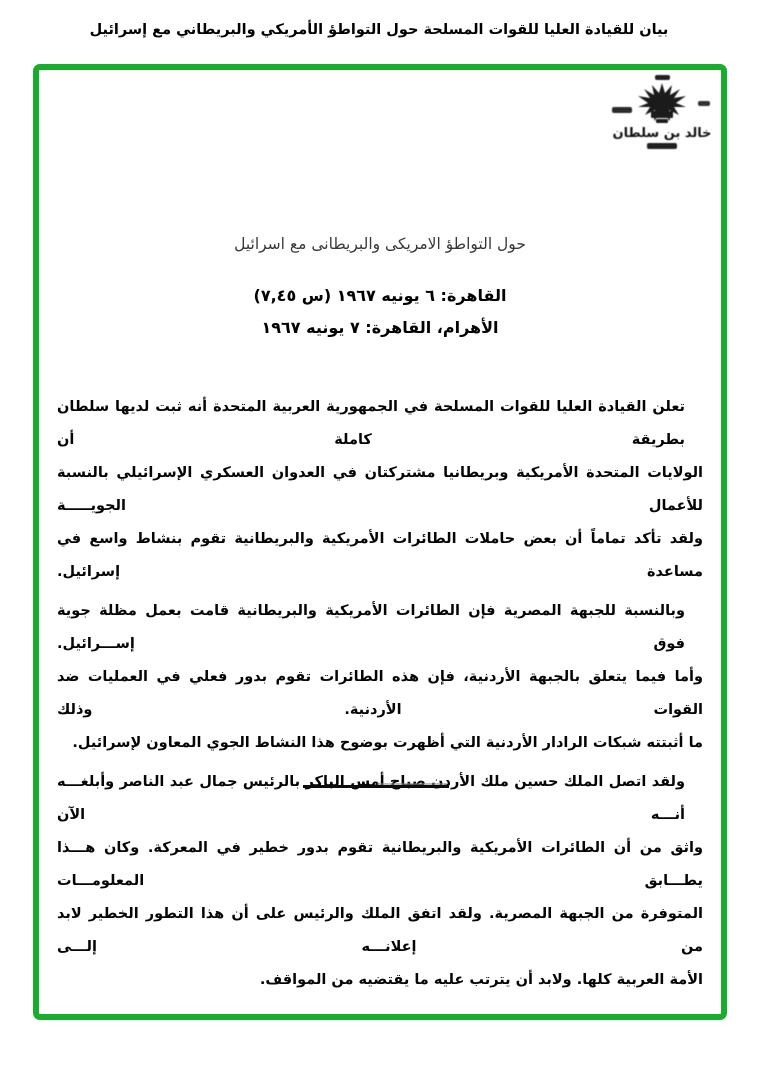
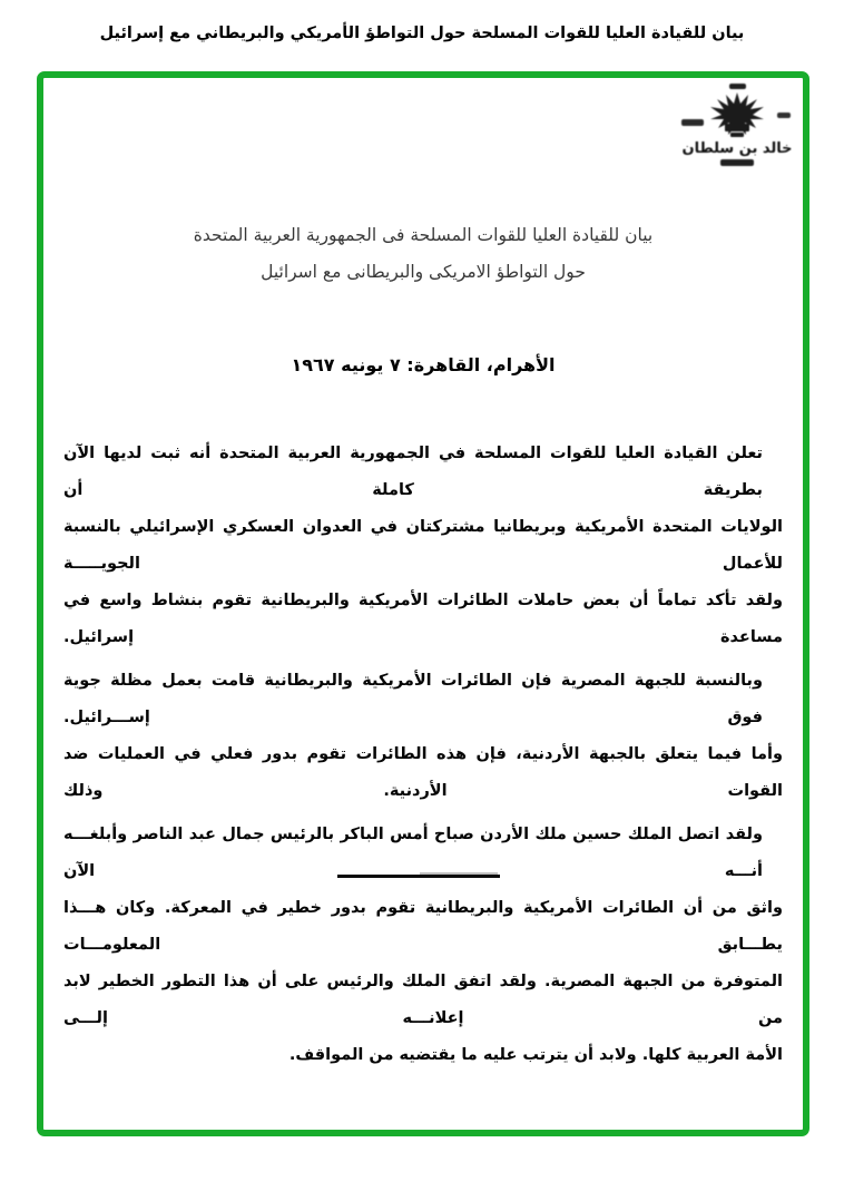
  بيان للقيادة العليا للقوات المسلحة حول التواطؤ الأمريكي والبريطاني مع إسرائيل
  خالد بن سلطان
+ بيان للقيادة العليا للقوات المسلحة فى الجمهورية العربية المتحدة
  حول التواطؤ الامريكى والبريطانى مع اسرائيل
- القاهرة: ٦ يونيه ١٩٦٧ (س ٧,٤٥)
  الأهرام، القاهرة: ٧ يونيه ١٩٦٧
- تعلن القيادة العليا للقوات المسلحة في الجمهورية العربية المتحدة أنه ثبت لديها سلطان بطريقة كاملة أن
+ تعلن القيادة العليا للقوات المسلحة في الجمهورية العربية المتحدة أنه ثبت لديها الآن بطريقة كاملة أن
  الولايات المتحدة الأمريكية وبريطانيا مشتركتان في العدوان العسكري الإسرائيلي بالنسبة للأعمال الجويـــــة
  ولقد تأكد تماماً أن بعض حاملات الطائرات الأمريكية والبريطانية تقوم بنشاط واسع في مساعدة إسرائيل.
  وبالنسبة للجبهة المصرية فإن الطائرات الأمريكية والبريطانية قامت بعمل مظلة جوية فوق إســـرائيل.
  وأما فيما يتعلق بالجبهة الأردنية، فإن هذه الطائرات تقوم بدور فعلي في العمليات ضد القوات الأردنية. وذلك
- ما أثبتته شبكات الرادار الأردنية التي أظهرت بوضوح هذا النشاط الجوي المعاون لإسرائيل.
  ولقد اتصل الملك حسين ملك الأردن صباح أمس الباكر بالرئيس جمال عبد الناصر وأبلغـــه أنـــه الآن
  واثق من أن الطائرات الأمريكية والبريطانية تقوم بدور خطير في المعركة. وكان هـــذا يطـــابق المعلومـــات
  المتوفرة من الجبهة المصرية. ولقد اتفق الملك والرئيس على أن هذا التطور الخطير لابد من إعلانـــه إلـــى
  الأمة العربية كلها. ولابد أن يترتب عليه ما يقتضيه من المواقف.
